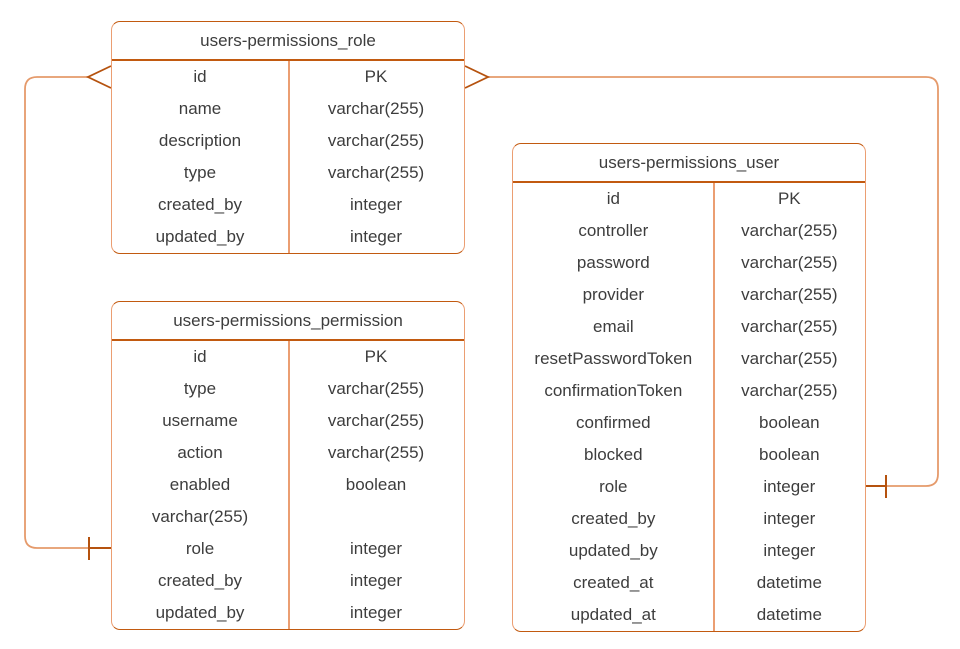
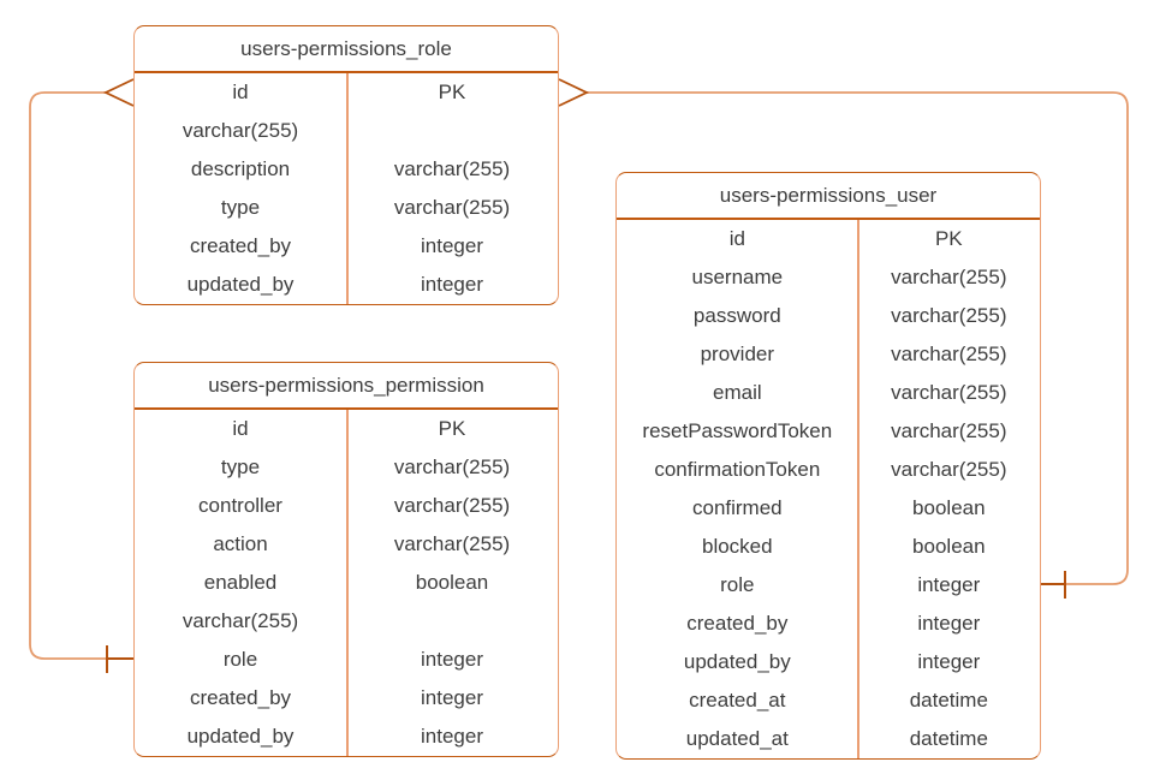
  users-permissions_role
  id
  PK
- name
  varchar(255)
  description
  varchar(255)
  type
  varchar(255)
  created_by
  integer
  updated_by
  integer
  users-permissions_permission
  id
  PK
  type
  varchar(255)
- username
+ controller
  varchar(255)
  action
  varchar(255)
  enabled
  boolean
  varchar(255)
  role
  integer
  created_by
  integer
  updated_by
  integer
  users-permissions_user
  id
  PK
- controller
+ username
  varchar(255)
  password
  varchar(255)
  provider
  varchar(255)
  email
  varchar(255)
  resetPasswordToken
  varchar(255)
  confirmationToken
  varchar(255)
  confirmed
  boolean
  blocked
  boolean
  role
  integer
  created_by
  integer
  updated_by
  integer
  created_at
  datetime
  updated_at
  datetime
